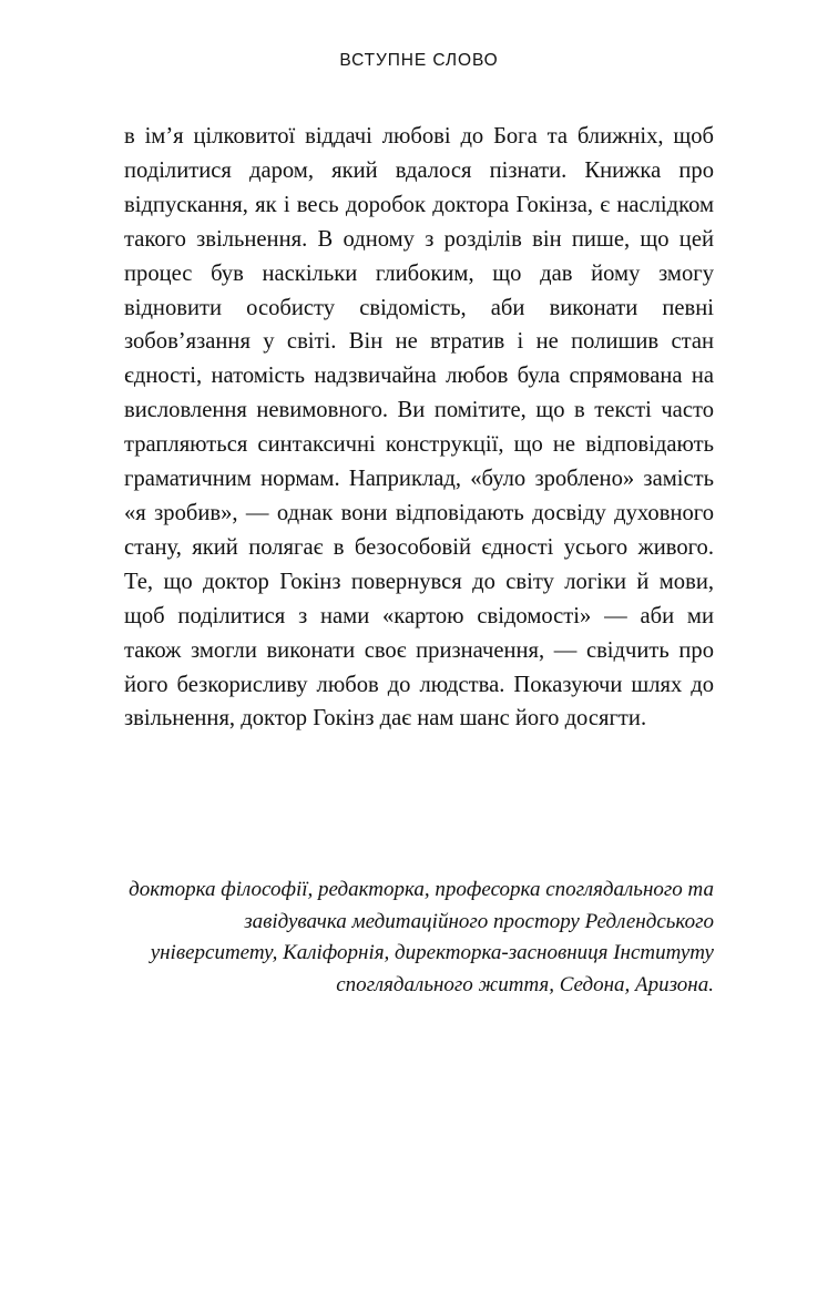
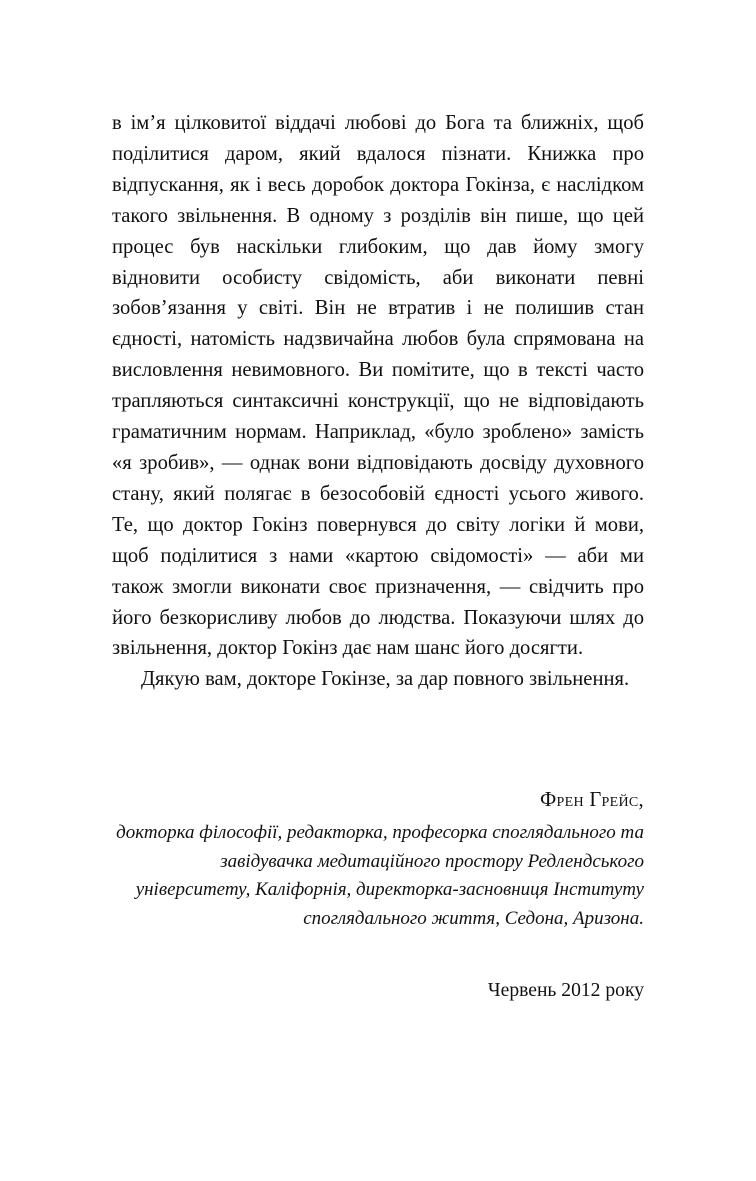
- ВСТУПНЕ СЛОВО
  в ім’я цілковитої віддачі любові до Бога та ближніх, щоб поділитися даром, який вдалося пізнати. Книжка про відпускання, як і весь доробок доктора Гокінза, є наслідком такого звільнення. В одному з розділів він пише, що цей процес був наскільки глибоким, що дав йому змогу відновити особисту свідомість, аби виконати певні зобов’язання у світі. Він не втратив і не полишив стан єдності, натомість надзвичайна любов була спрямована на висловлення невимовного. Ви помітите, що в тексті часто трапляються синтаксичні конструкції, що не відповідають граматичним нормам. Наприклад, «було зроблено» замість «я зробив», — однак вони відповідають досвіду духовного стану, який полягає в безособовій єдності усього живого. Те, що доктор Гокінз повернувся до світу логіки й мови, щоб поділитися з нами «картою свідомості» — аби ми також змогли виконати своє призначення, — свідчить про його безкорисливу любов до людства. Показуючи шлях до звільнення, доктор Гокінз дає нам шанс його досягти.
+ Дякую вам, докторе Гокінзе, за дар повного звільнення.
+ Френ Грейс,
  докторка філософії, редакторка, професорка споглядального та завідувачка медитаційного простору Редлендського університету, Каліфорнія, директорка-засновниця Інституту споглядального життя, Седона, Аризона.
+ Червень 2012 року
